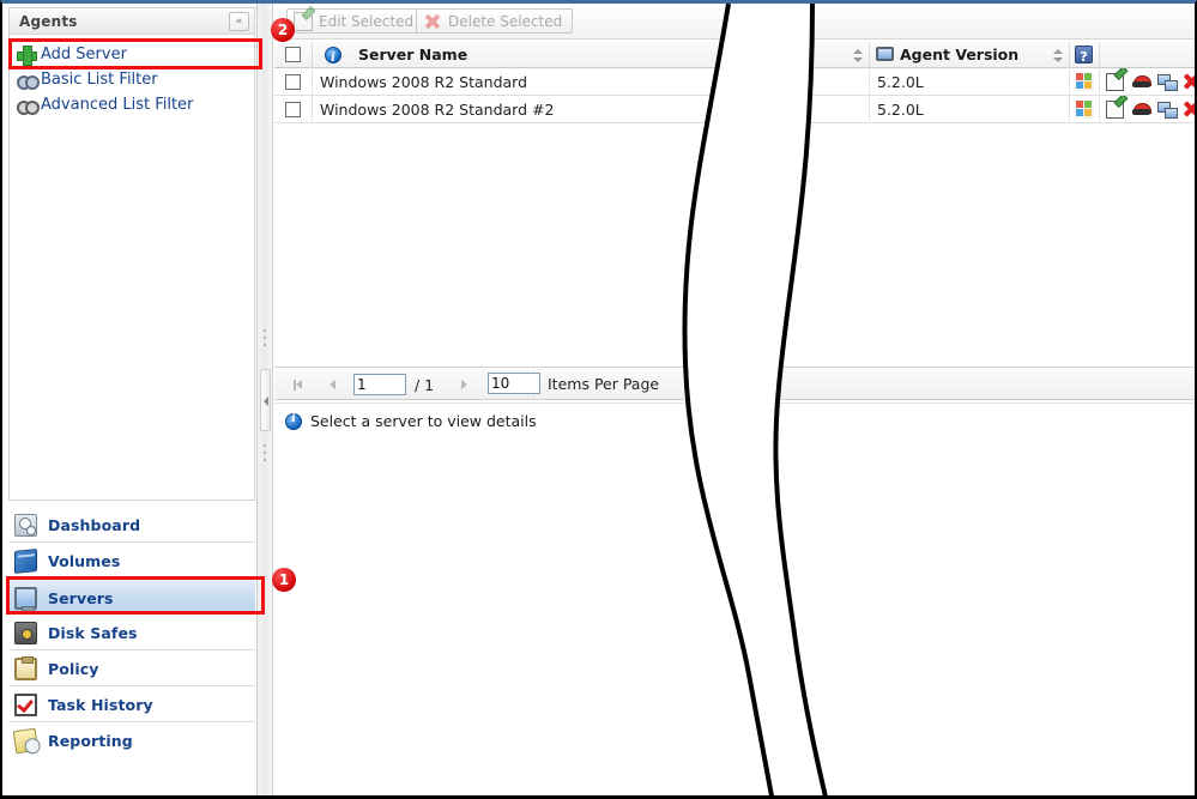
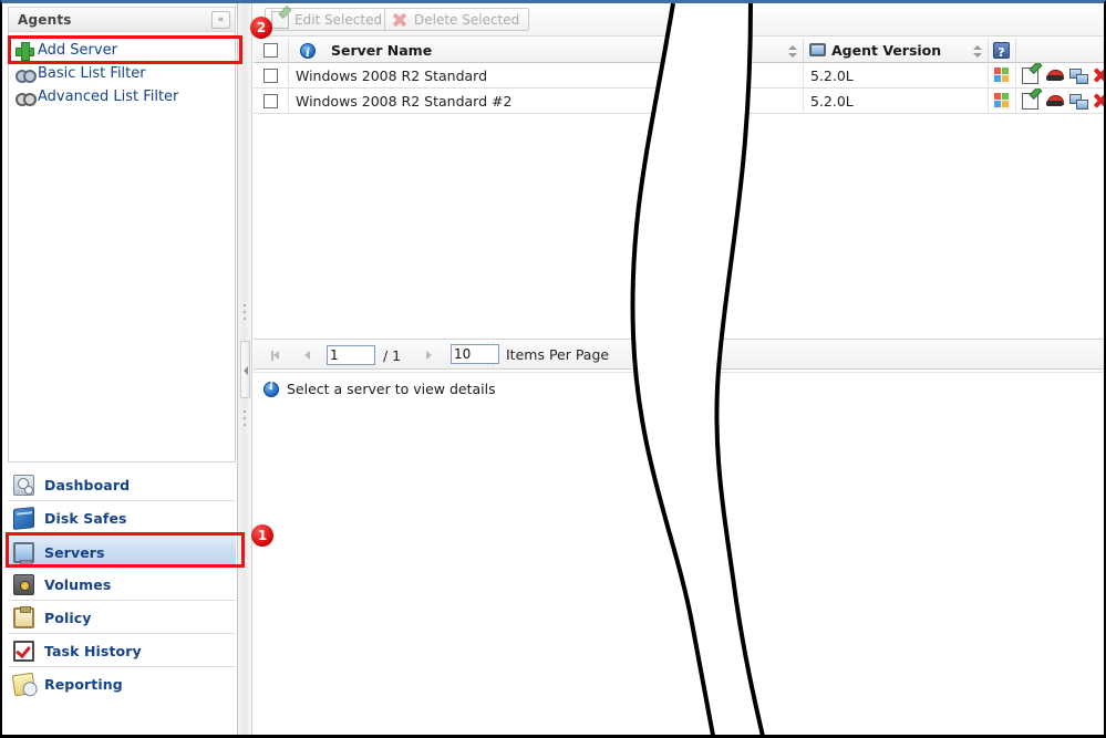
  Agents
  «
  Add Server
  Basic List Filter
  Advanced List Filter
  Dashboard
- Volumes
+ Disk Safes
  Servers
- Disk Safes
+ Volumes
  Policy
  Task History
  Reporting
  Edit Selected
  Delete Selected
  Server Name
  Agent Version
  Windows 2008 R2 Standard
  5.2.0L
  Windows 2008 R2 Standard #2
  5.2.0L
  1
  / 1
  10
  Items Per Page
  Select a server to view details
  1
  2
